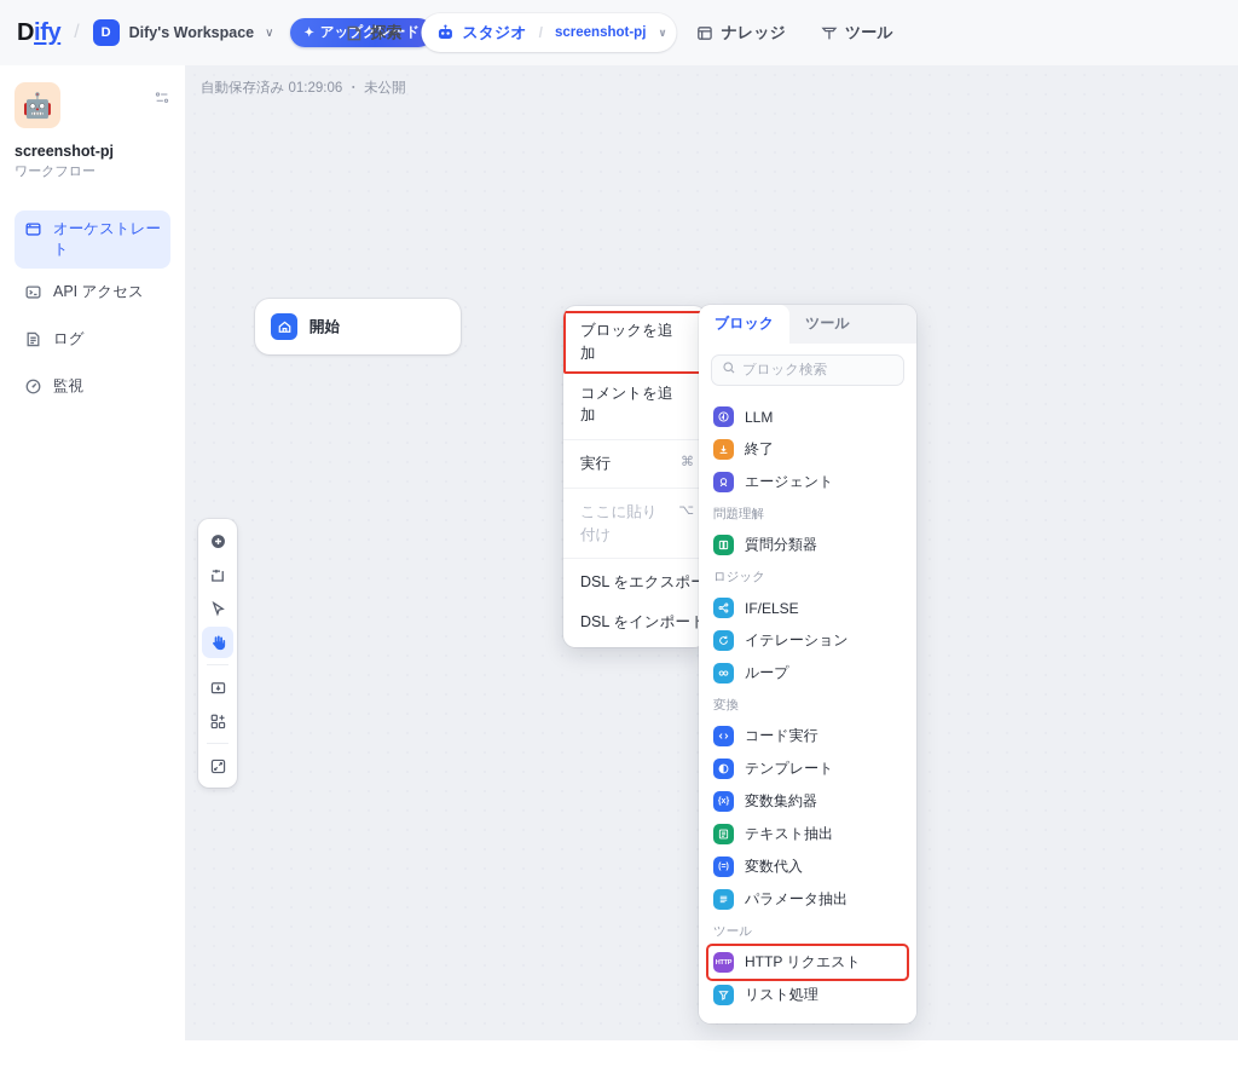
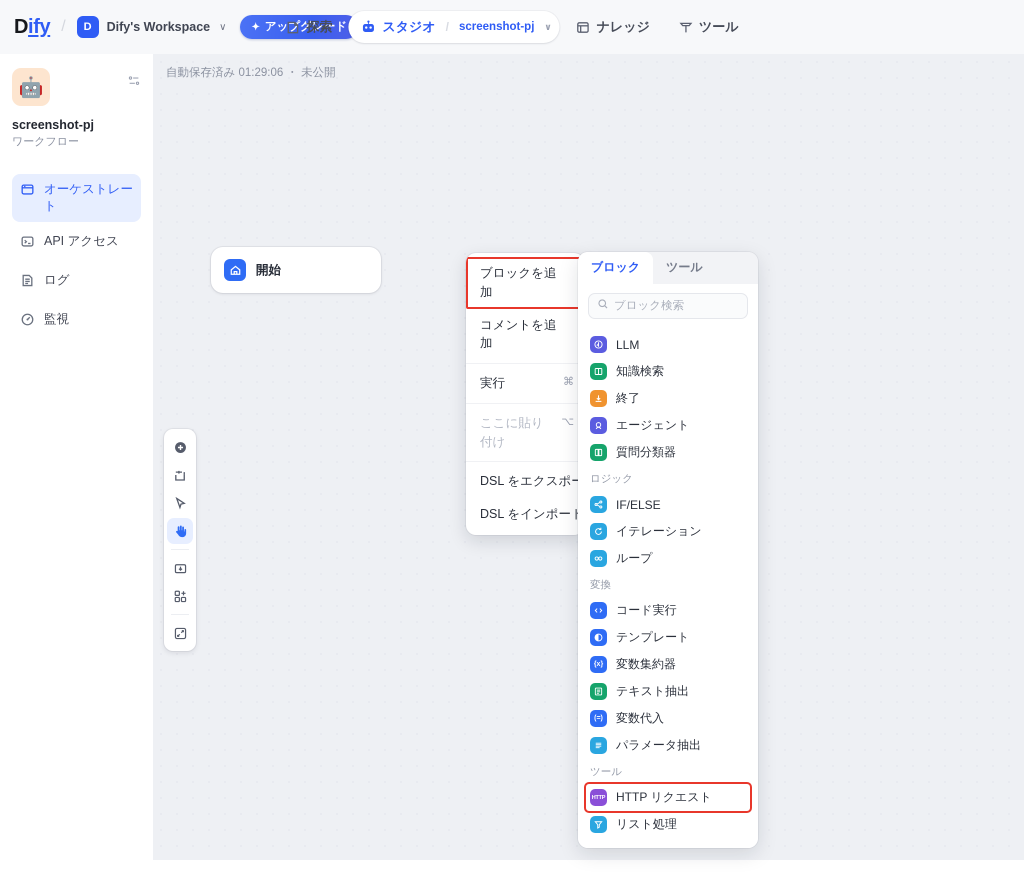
  Dify
  /
  D
  Dify's Workspace
  ∨
  ✦
  アップグレード
  探索
  スタジオ
  /
  screenshot-pj
  ∨
  ナレッジ
  ツール
  🤖
  screenshot-pj
  ワークフロー
  オーケストレート
  API アクセス
  ログ
  監視
  自動保存済み 01:29:06 ・ 未公開
  開始
  ブロックを追加
  コメントを追加
  実行
  ⌘
  ここに貼り付け
  ⌥
  DSL をエクスポ
  DSL をインポー
  ブロック
  ツール
  ブロック検索
  LLM
+ 知識検索
  終了
  エージェント
- 問題理解
  質問分類器
  ロジック
  IF/ELSE
  イテレーション
  ループ
  変換
  コード実行
  テンプレート
  変数集約器
  テキスト抽出
  変数代入
  パラメータ抽出
  ツール
  HTTP リクエスト
  リスト処理
